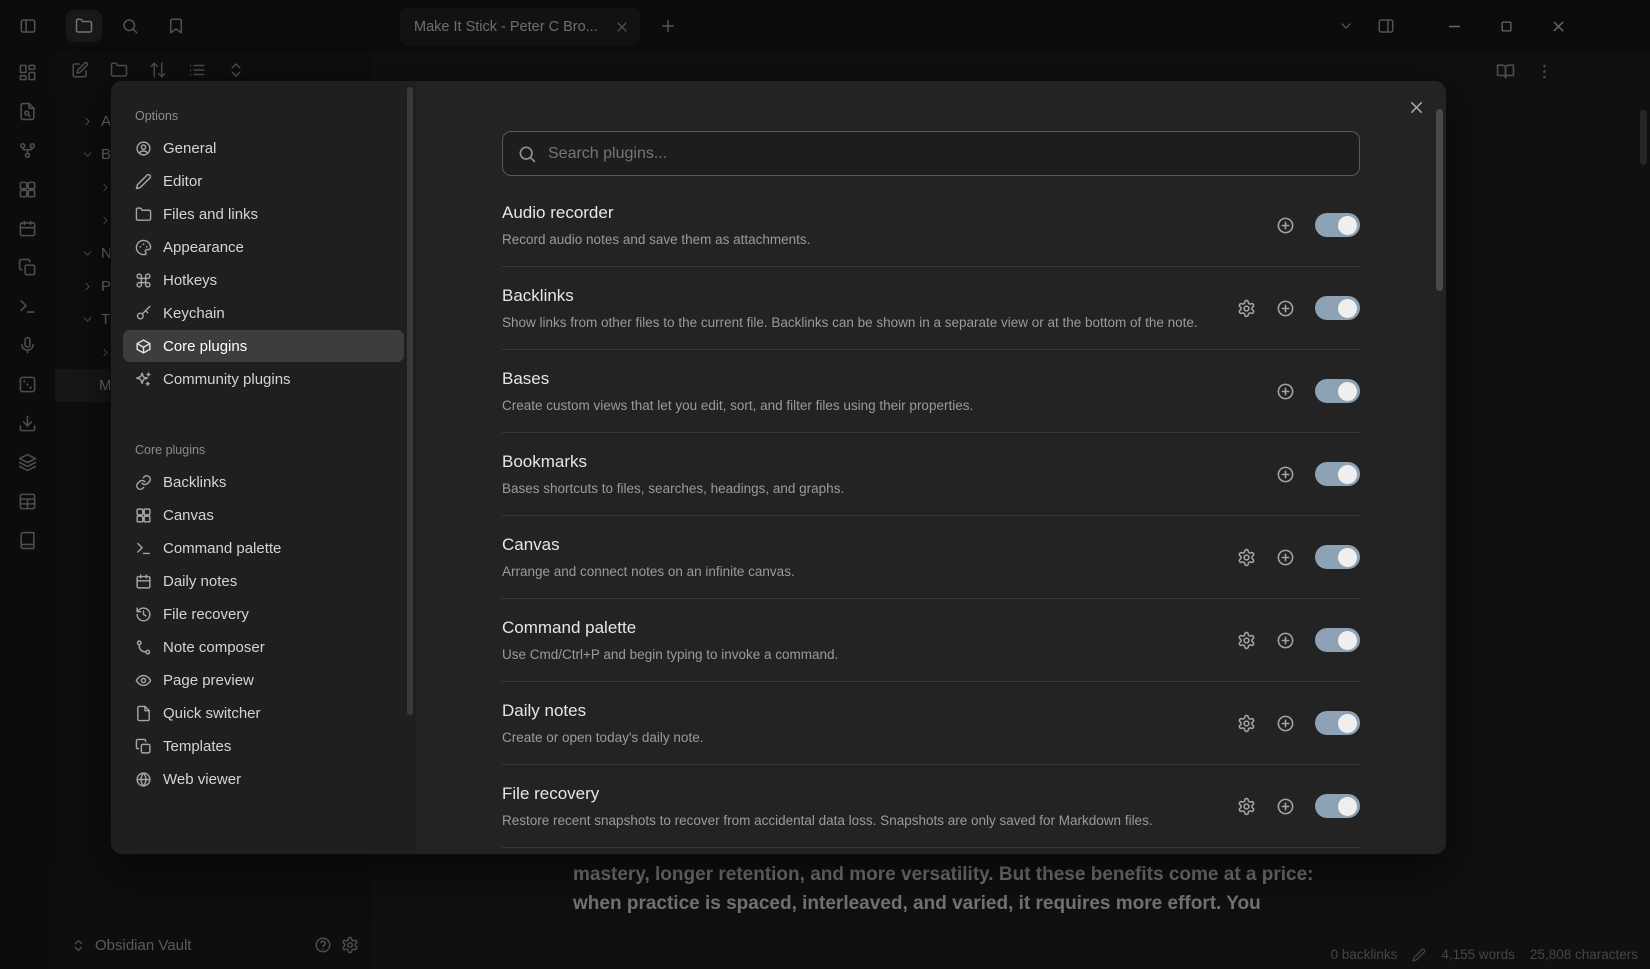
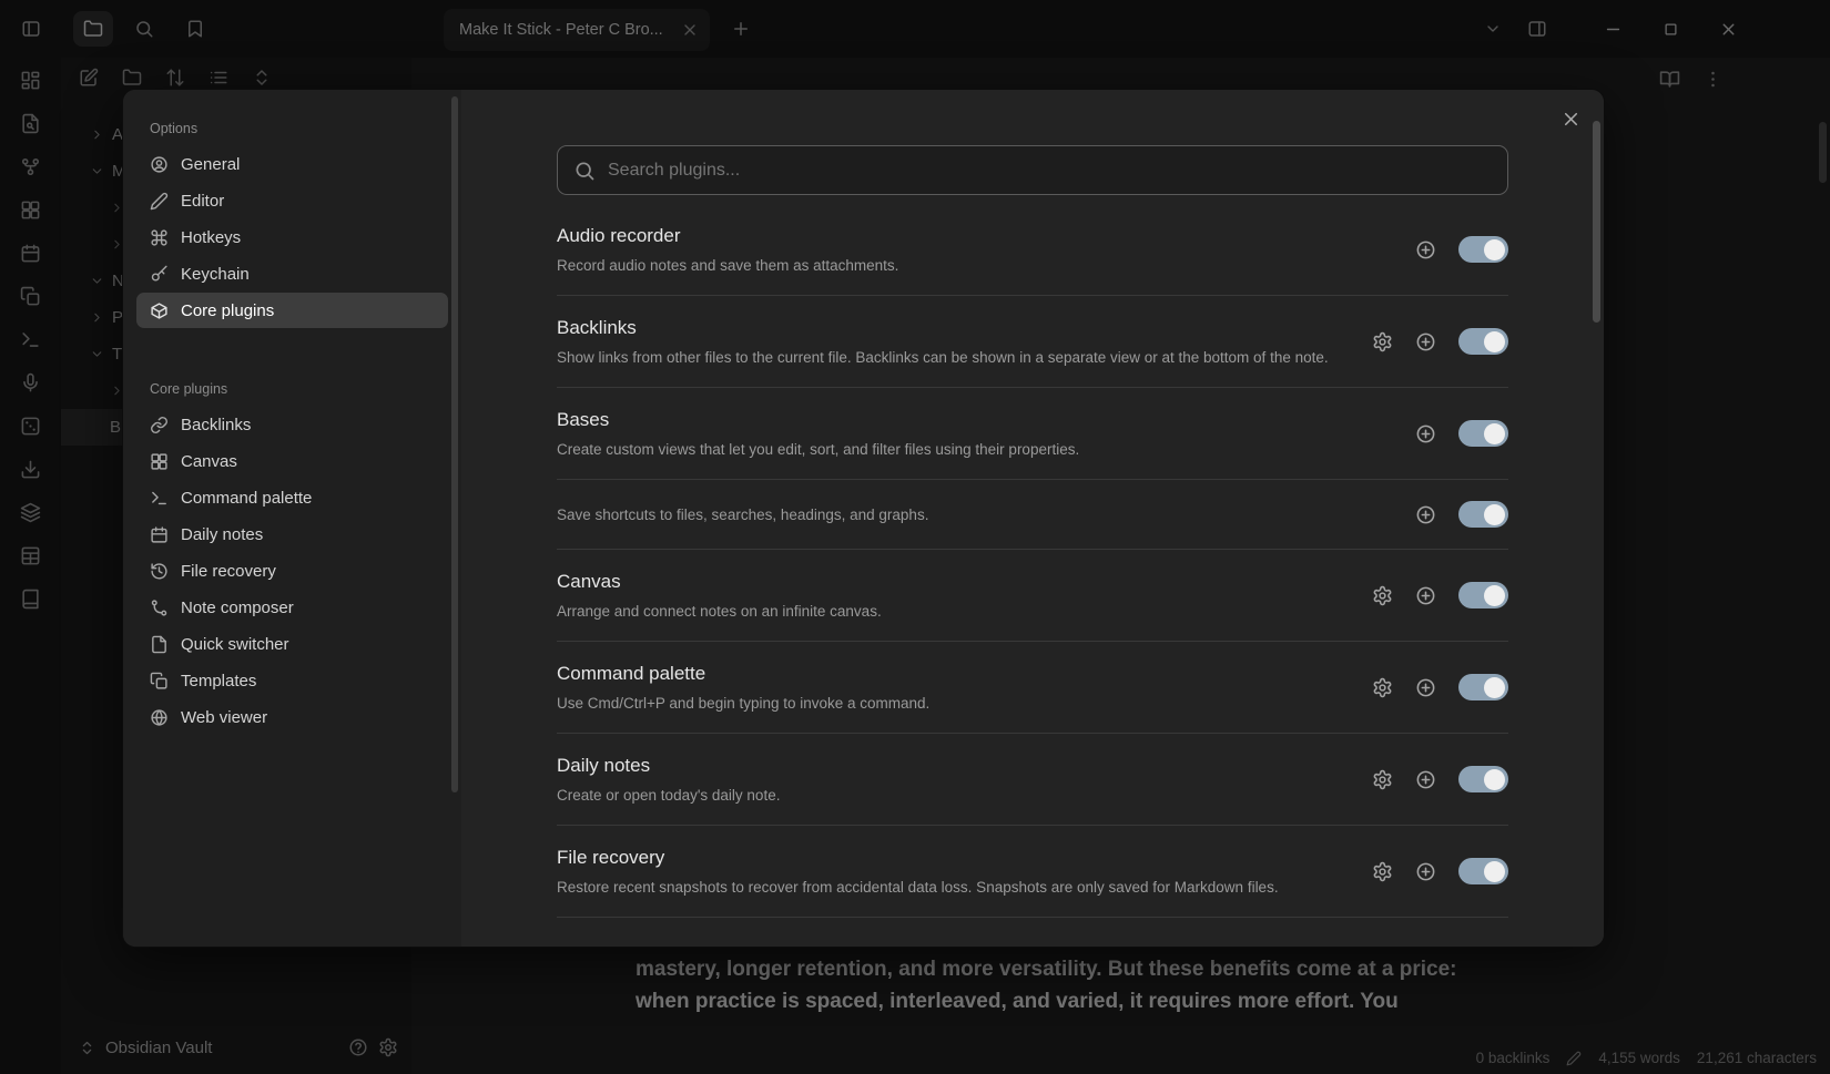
  Make It Stick - Peter C Bro...
  A
- B
+ M
  N
- M
+ B
  Obsidian Vault
  mastery, longer retention, and more versatility. But these benefits come at a price:
  when practice is spaced, interleaved, and varied, it requires more effort. You
  0 backlinks
  4,155 words
- 25,808 characters
+ 21,261 characters
  Options
  General
  Editor
- Files and links
- Appearance
  Hotkeys
  Keychain
  Core plugins
- Community plugins
  Core plugins
  Backlinks
  Canvas
  Command palette
  Daily notes
  File recovery
  Note composer
- Page preview
  Quick switcher
  Templates
  Web viewer
  Search plugins...
  Audio recorder
  Record audio notes and save them as attachments.
  Backlinks
  Show links from other files to the current file. Backlinks can be shown in a separate view or at the bottom of the note.
  Bases
  Create custom views that let you edit, sort, and filter files using their properties.
- Bookmarks
- Bases shortcuts to files, searches, headings, and graphs.
+ Save shortcuts to files, searches, headings, and graphs.
  Canvas
  Arrange and connect notes on an infinite canvas.
  Command palette
  Use Cmd/Ctrl+P and begin typing to invoke a command.
  Daily notes
  Create or open today's daily note.
  File recovery
  Restore recent snapshots to recover from accidental data loss. Snapshots are only saved for Markdown files.
